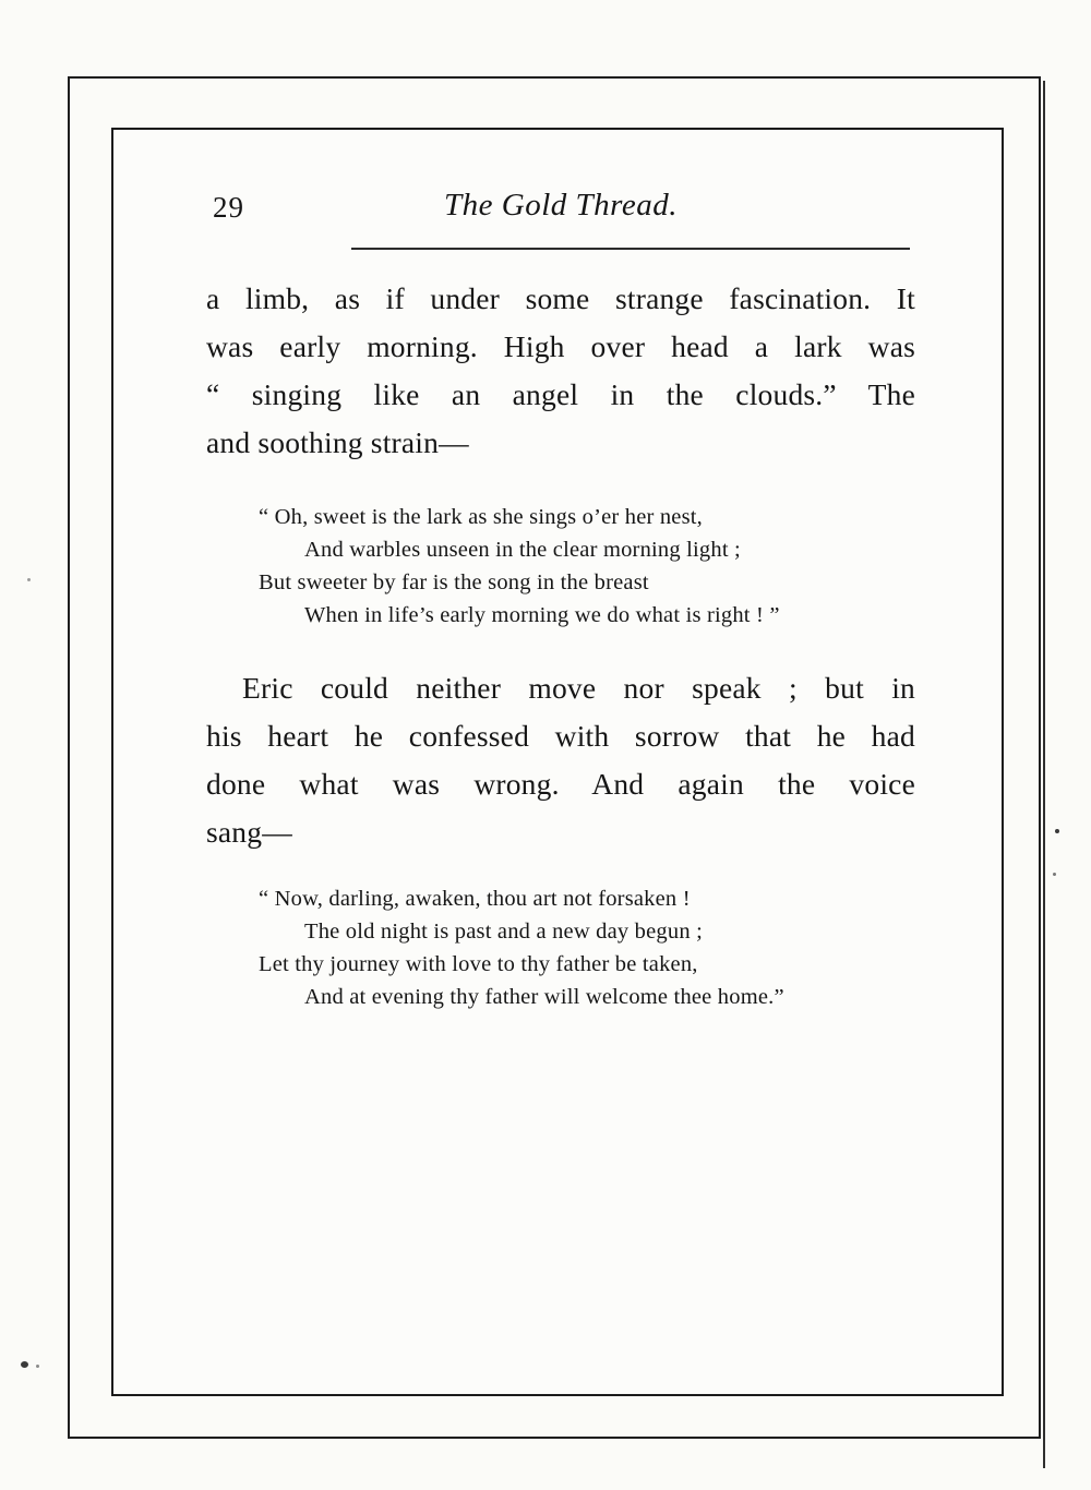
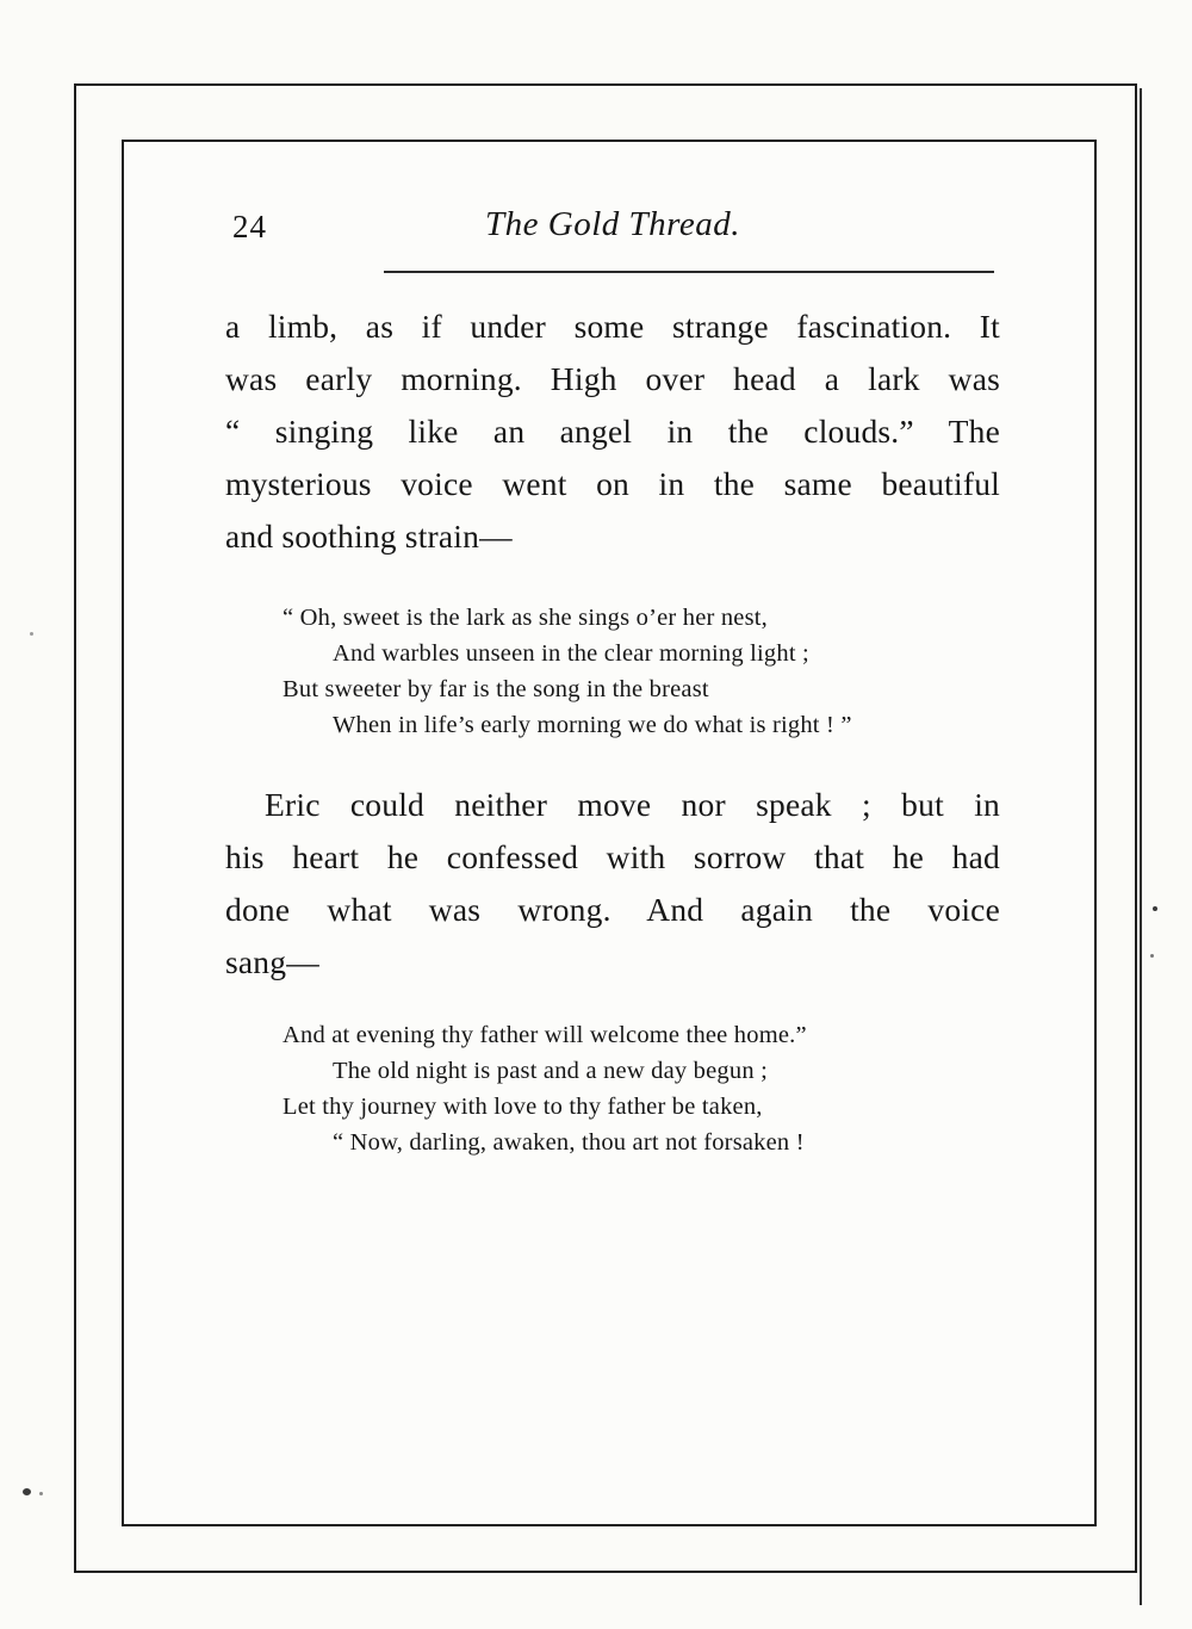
- 29
+ 24
  The Gold Thread.
  a limb, as if under some strange fascination. It
  was early morning. High over head a lark was
  “ singing like an angel in the clouds.” The
+ mysterious voice went on in the same beautiful
  and soothing strain—
  “ Oh, sweet is the lark as she sings o’er her nest,
  And warbles unseen in the clear morning light ;
  But sweeter by far is the song in the breast
  When in life’s early morning we do what is right ! ”
  Eric could neither move nor speak ; but in
  his heart he confessed with sorrow that he had
  done what was wrong. And again the voice
  sang—
- “ Now, darling, awaken, thou art not forsaken !
+ And at evening thy father will welcome thee home.”
  The old night is past and a new day begun ;
  Let thy journey with love to thy father be taken,
- And at evening thy father will welcome thee home.”
+ “ Now, darling, awaken, thou art not forsaken !
